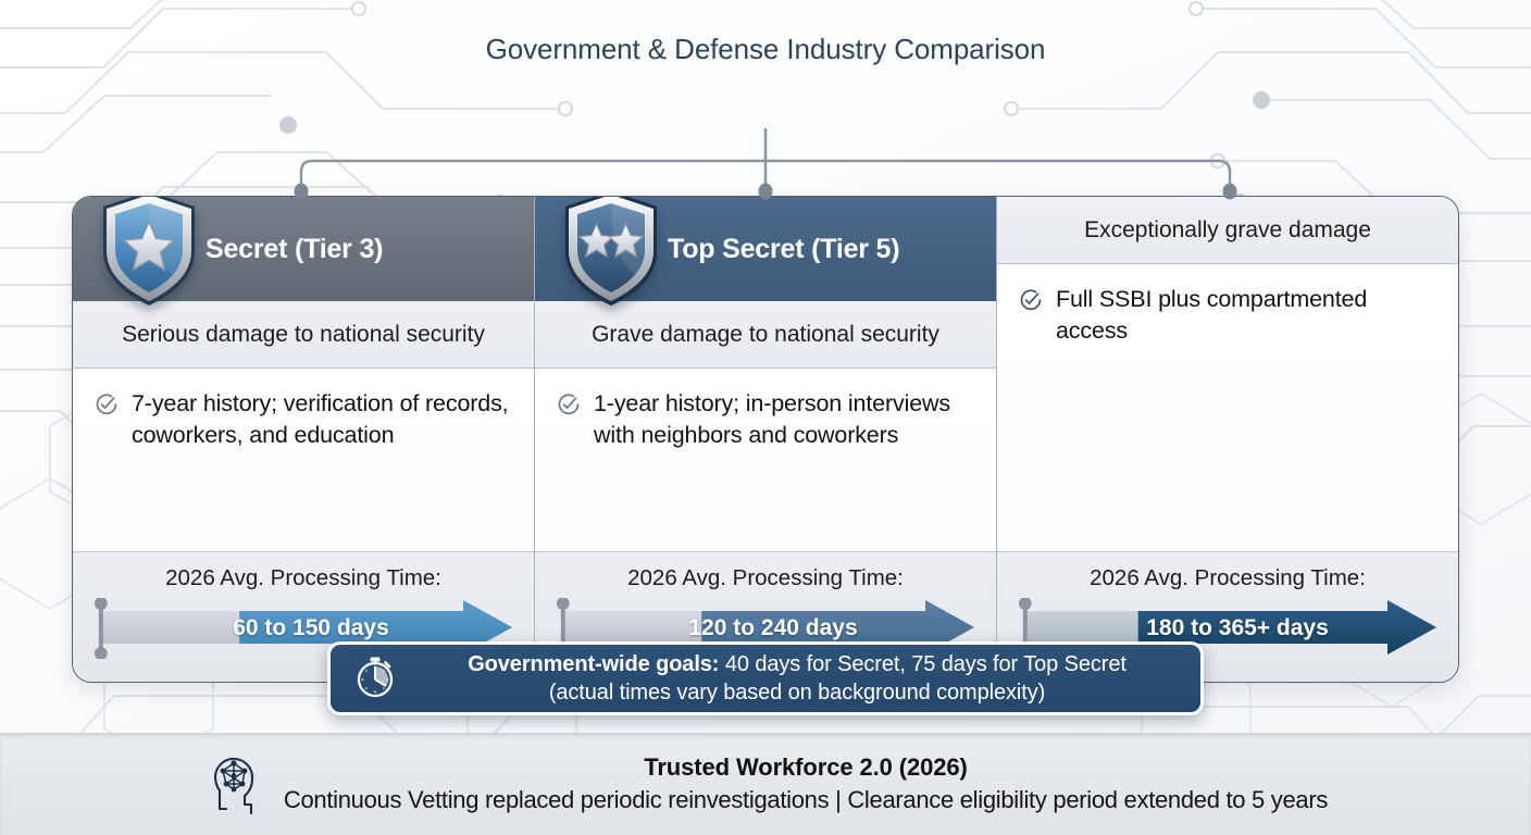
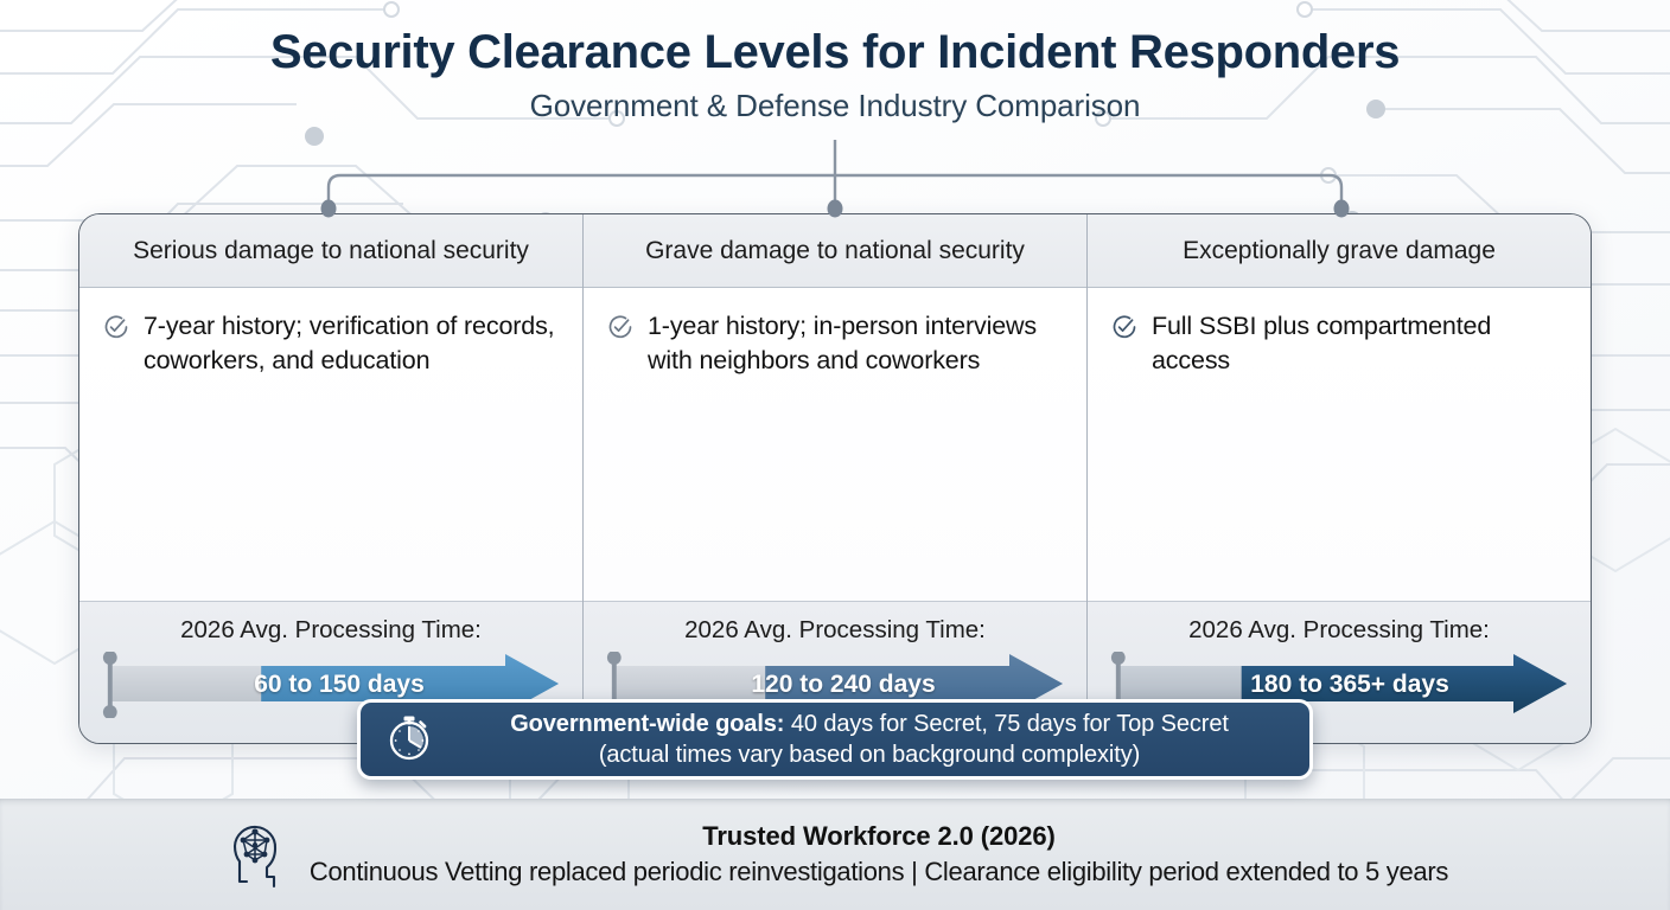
+ Security Clearance Levels for Incident Responders
  Government & Defense Industry Comparison
- Secret (Tier 3)
  Serious damage to national security
  7-year history; verification of records, coworkers, and education
  2026 Avg. Processing Time:
  60 to 150 days
- Top Secret (Tier 5)
  Grave damage to national security
  1-year history; in-person interviews with neighbors and coworkers
  2026 Avg. Processing Time:
  120 to 240 days
  Exceptionally grave damage
  Full SSBI plus compartmented access
  2026 Avg. Processing Time:
  180 to 365+ days
  Government-wide goals: 40 days for Secret, 75 days for Top Secret
  (actual times vary based on background complexity)
  Trusted Workforce 2.0 (2026)
  Continuous Vetting replaced periodic reinvestigations | Clearance eligibility period extended to 5 years
